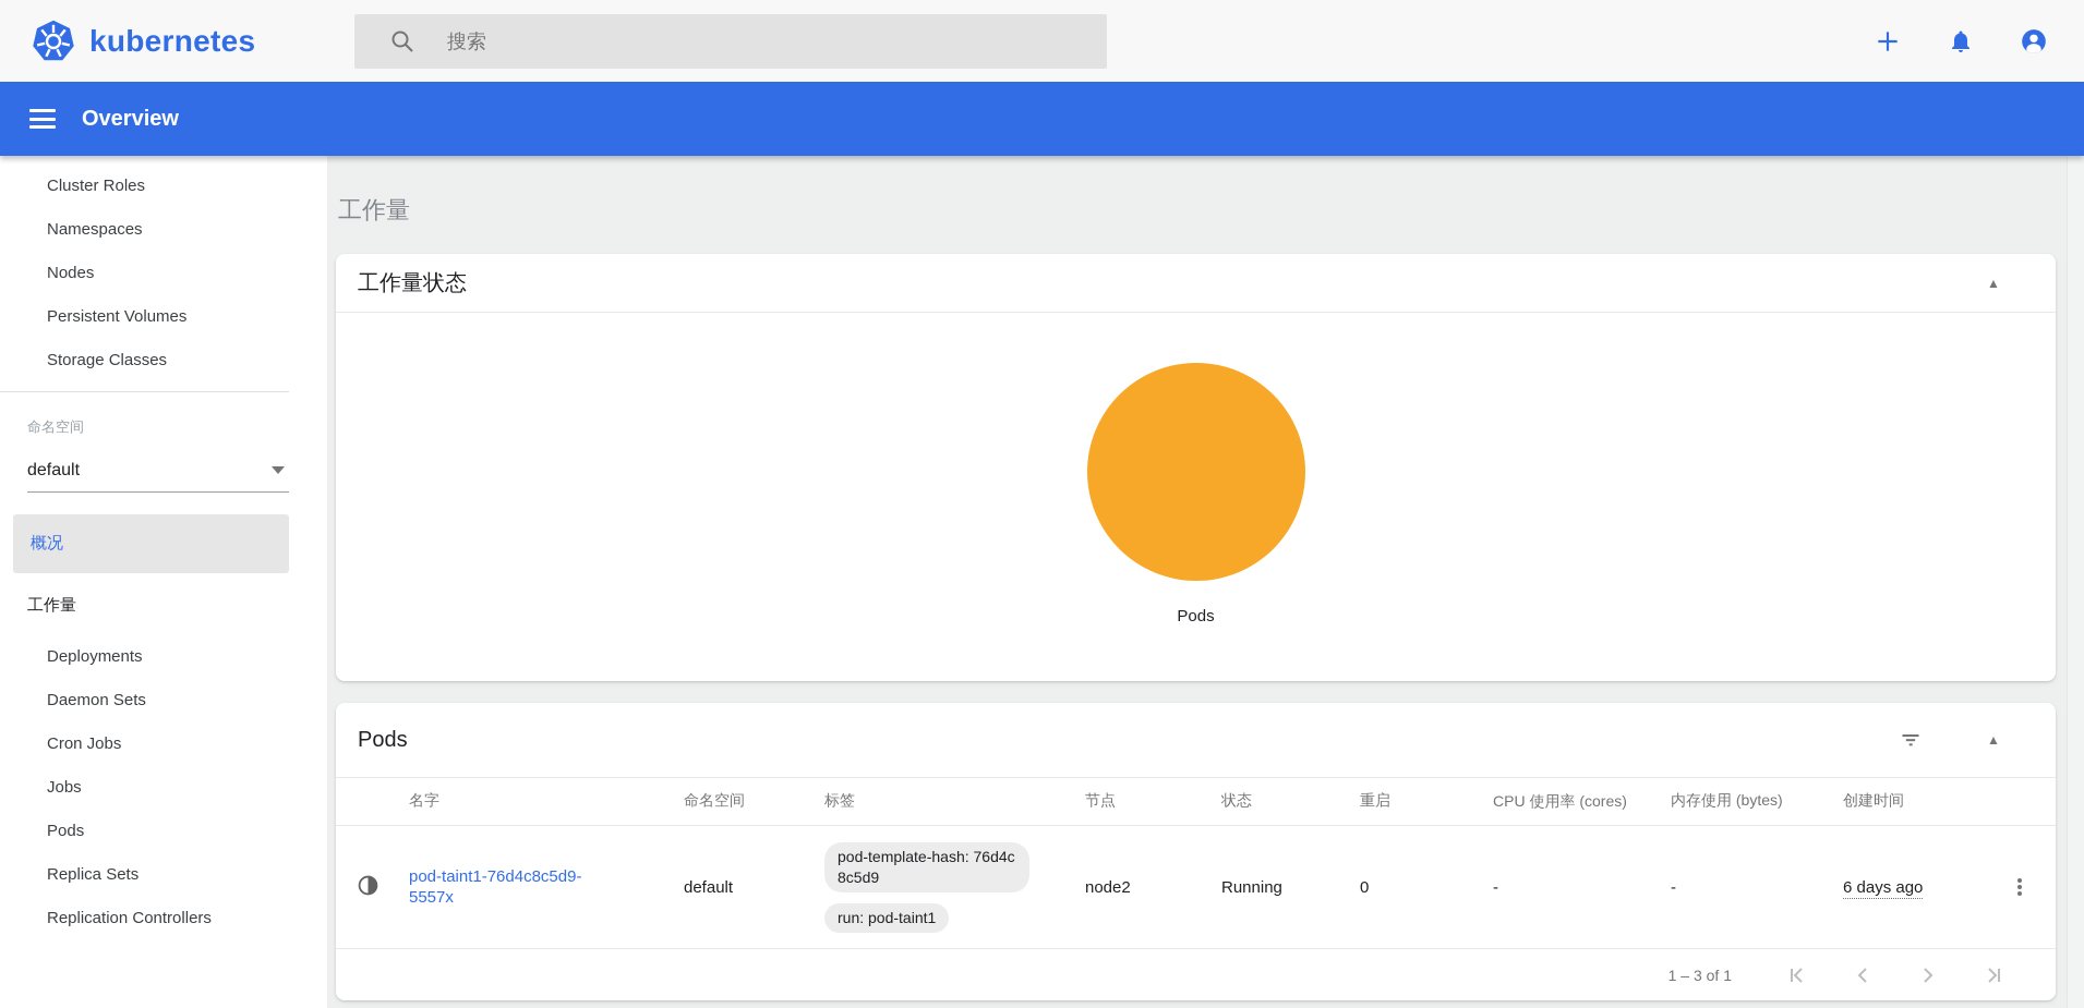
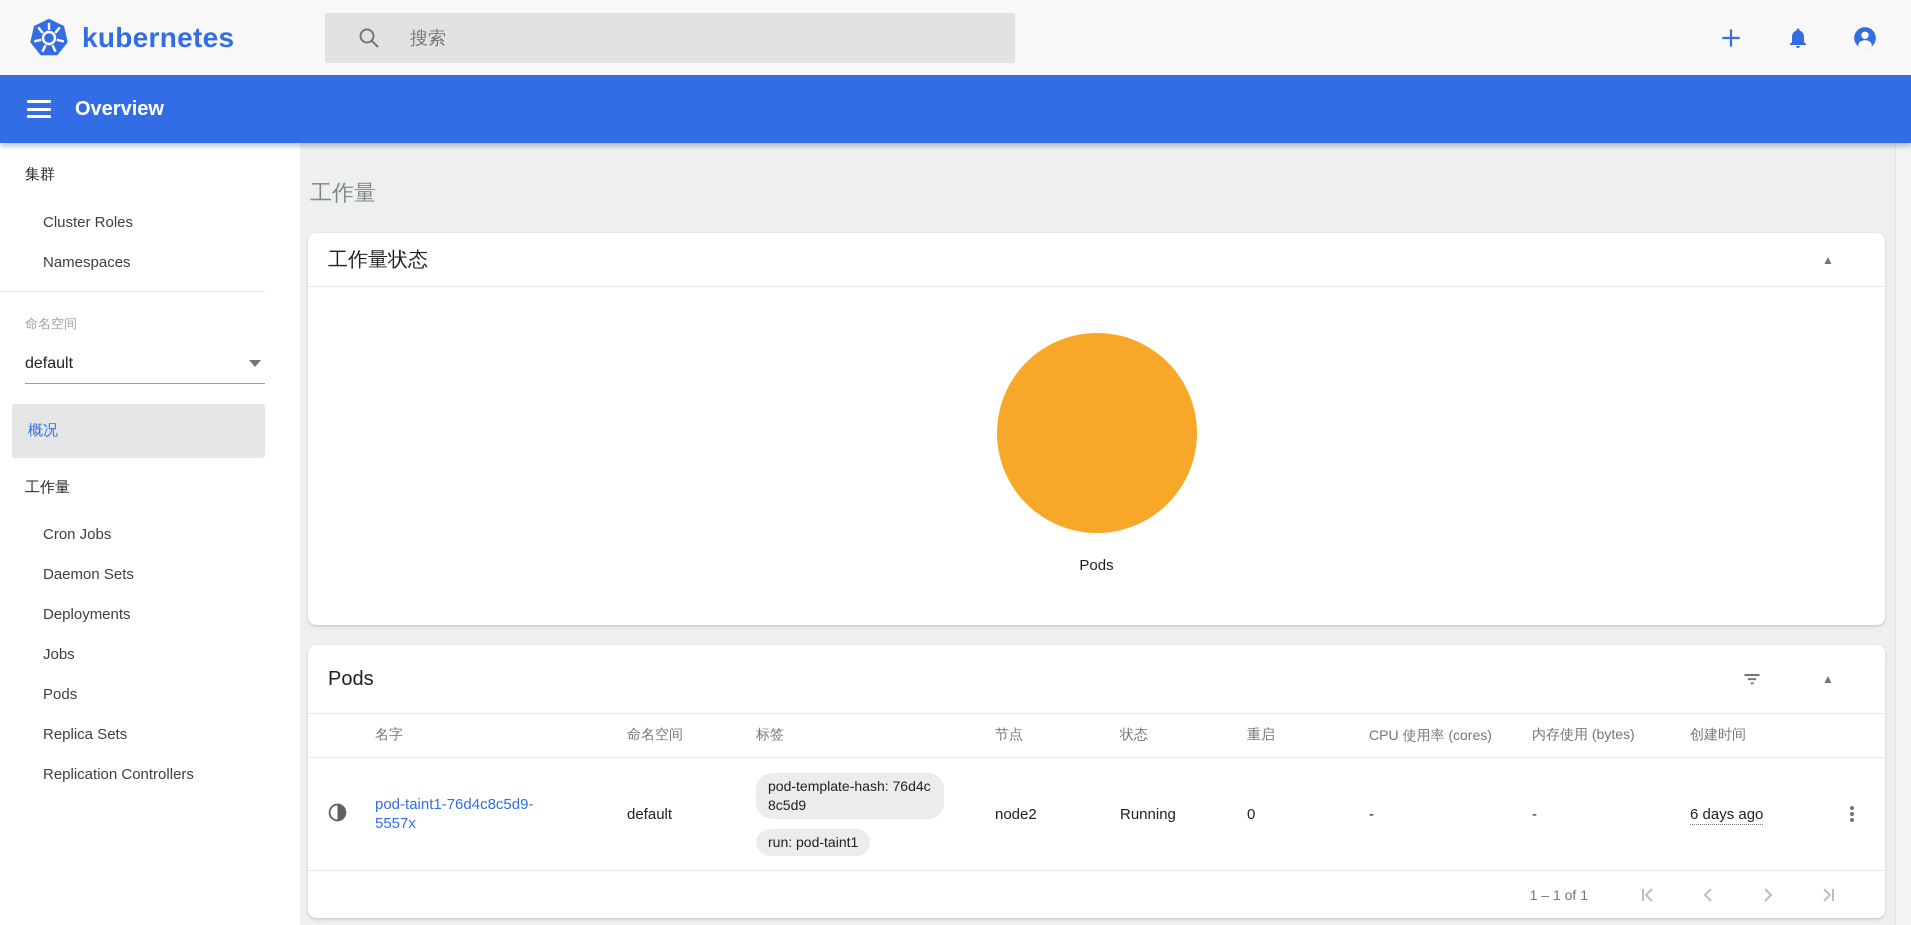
  kubernetes
  搜索
  Overview
+ 集群
  Cluster Roles
  Namespaces
- Nodes
- Persistent Volumes
- Storage Classes
  命名空间
  default
  概况
  工作量
- Deployments
+ Cron Jobs
  Daemon Sets
- Cron Jobs
+ Deployments
  Jobs
  Pods
  Replica Sets
  Replication Controllers
  工作量
  工作量状态
  ▲
  Pods
  Pods
  ▲
  名字
  命名空间
  标签
  节点
  状态
  重启
  CPU 使用率 (cores)
  内存使用 (bytes)
  创建时间
  pod-taint1-76d4c8c5d9-5557x
  default
  pod-template-hash: 76d4c8c5d9
  run: pod-taint1
  node2
  Running
  0
  -
  -
  6 days ago
- 1 – 3 of 1
+ 1 – 1 of 1
